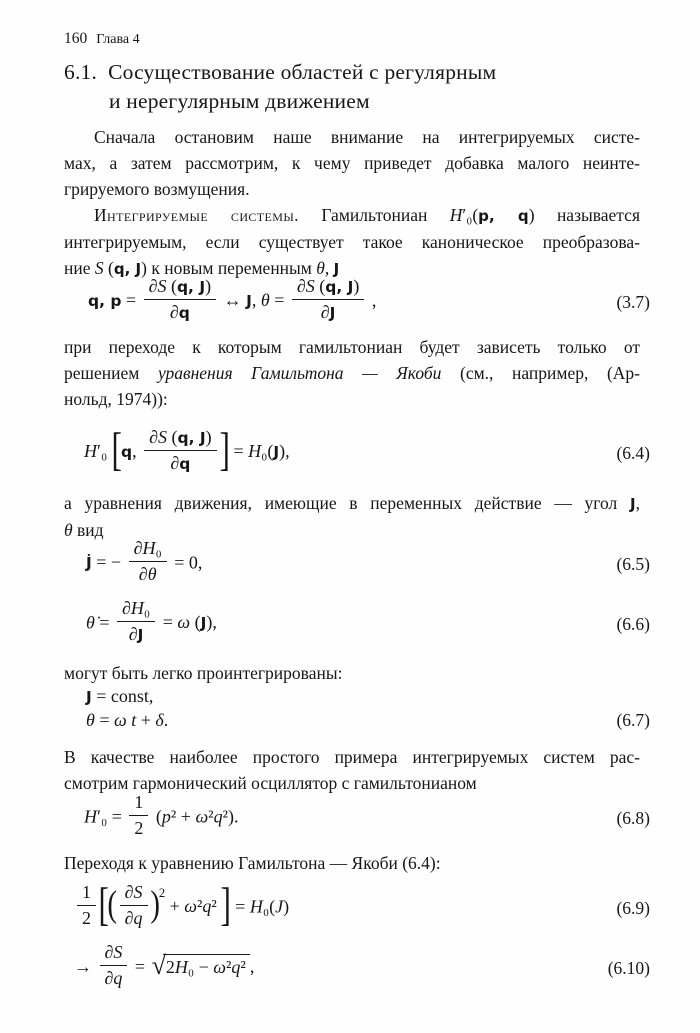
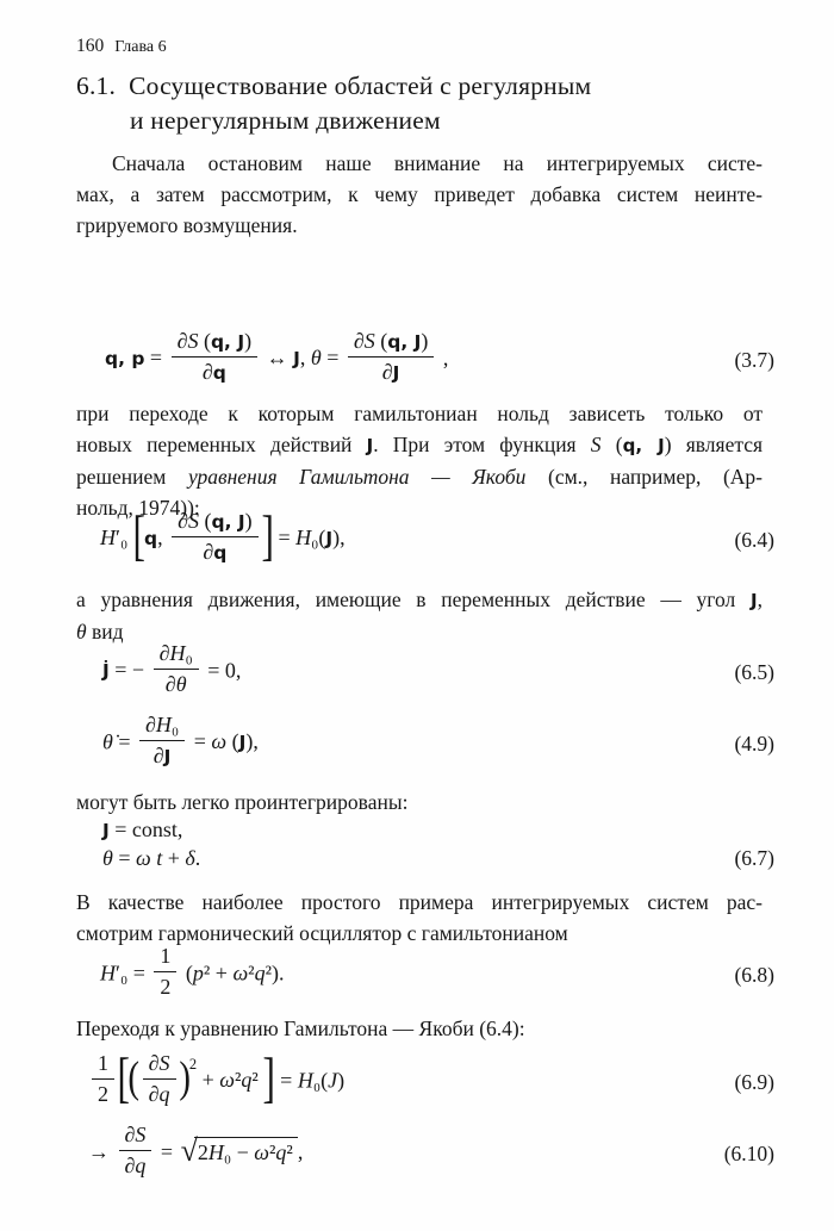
- 160 Глава 4
+ 160 Глава 6
  6.1. Сосуществование областей с регулярным
  и нерегулярным движением
  Сначала остановим наше внимание на интегрируемых систе-
- мах, а затем рассмотрим, к чему приведет добавка малого неинте-
+ мах, а затем рассмотрим, к чему приведет добавка систем неинте-
  грируемого возмущения.
- Интегрируемые системы. Гамильтониан H′₀(p, q) называется
- интегрируемым, если существует такое каноническое преобразова-
- ние S (q, J) к новым переменным θ, J
  q, p =
  ∂S (q, J)
  ∂q
  ↔ J, θ =
  ∂S (q, J)
  ∂J
  ,
  (3.7)
- при переходе к которым гамильтониан будет зависеть только от
+ при переходе к которым гамильтониан нольд зависеть только от
+ новых переменных действий J. При этом функция S (q, J) является
  решением уравнения Гамильтона — Якоби (см., например, (Ар-
  нольд, 1974)):
  H′₀ [q,
  ∂S (q, J)
  ∂q
  ] = H₀(J),
  (6.4)
  а уравнения движения, имеющие в переменных действие — угол J,
  θ вид
  J̇ = −
  ∂H₀
  ∂θ
  = 0,
  (6.5)
  θ̇ =
  ∂H₀
  ∂J
  = ω (J),
- (6.6)
+ (4.9)
  могут быть легко проинтегрированы:
  J = const,
  θ = ω t + δ.
  (6.7)
  В качестве наиболее простого примера интегрируемых систем рас-
  смотрим гармонический осциллятор с гамильтонианом
  H′₀ =
  1
  2
  (p² + ω²q²).
  (6.8)
  Переходя к уравнению Гамильтона — Якоби (6.4):
  1
  2
  [(
  ∂S
  ∂q
  )2 + ω²q² ] = H₀(J)
  (6.9)
  →
  ∂S
  ∂q
  =
  √
  2H₀ − ω²q²
  ,
  (6.10)
